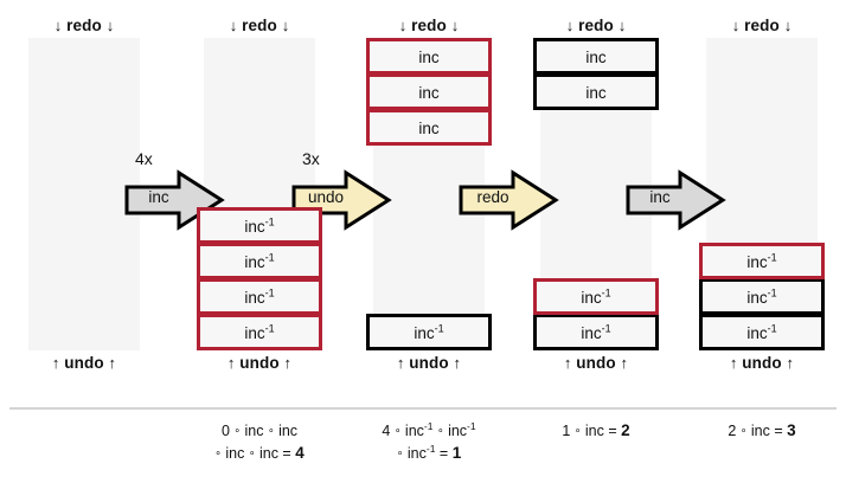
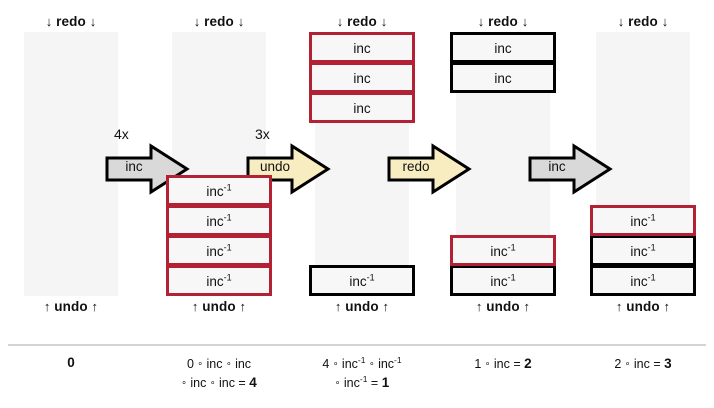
  ↓ redo ↓
  ↑ undo ↑
  ↓ redo ↓
  inc-1
  inc-1
  inc-1
  inc-1
  ↑ undo ↑
  ↓ redo ↓
  inc
  inc
  inc
  inc-1
  ↑ undo ↑
  ↓ redo ↓
  inc
  inc
  inc-1
  inc-1
  ↑ undo ↑
  ↓ redo ↓
  inc-1
  inc-1
  inc-1
  ↑ undo ↑
  4x
  inc
  3x
  undo
  redo
  inc
+ 0
  0 ∘ inc ∘ inc
  ∘ inc ∘ inc = 4
  4 ∘ inc-1 ∘ inc-1
  ∘ inc-1 = 1
  1 ∘ inc = 2
  2 ∘ inc = 3
